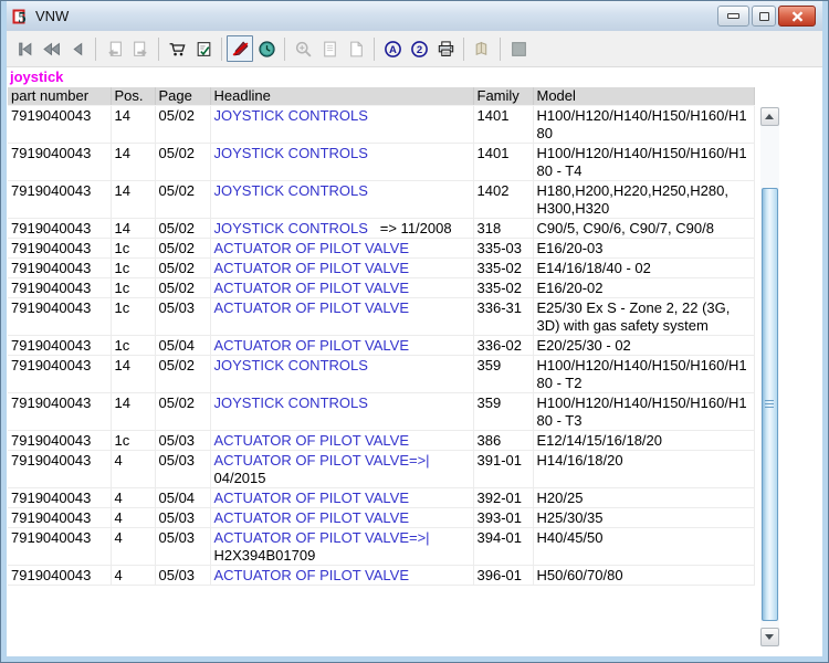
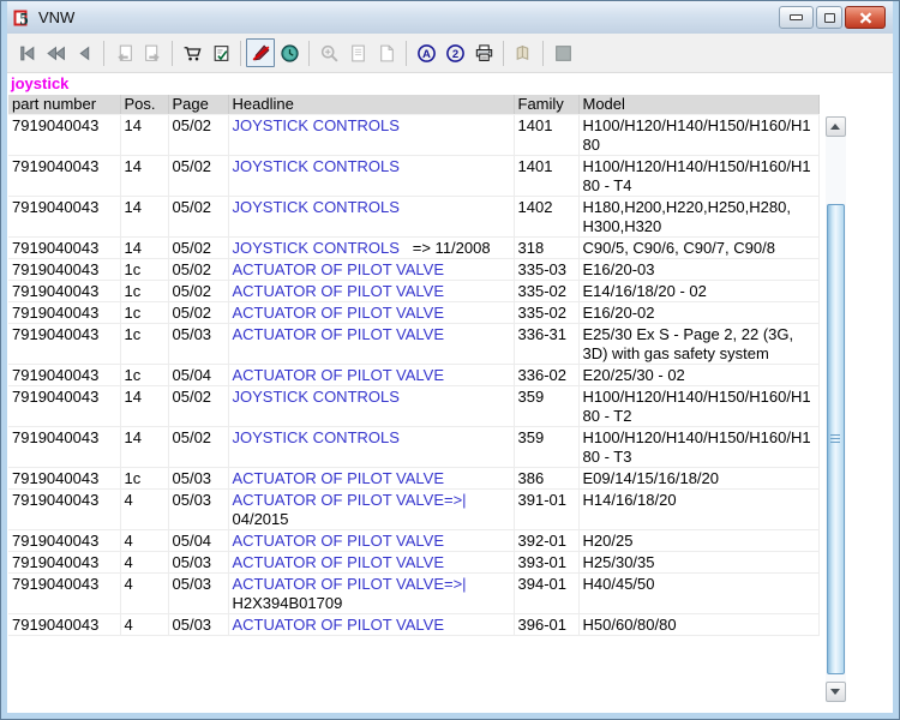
  5
  VNW
  A
  2
  joystick
  part number	Pos.	Page	Headline	Family	Model
  7919040043	14	05/02	JOYSTICK CONTROLS	1401	H100/H120/H140/H150/H160/H180
  7919040043	14	05/02	JOYSTICK CONTROLS	1401	H100/H120/H140/H150/H160/H180 - T4
  7919040043	14	05/02	JOYSTICK CONTROLS	1402	H180,H200,H220,H250,H280, H300,H320
  7919040043	14	05/02	JOYSTICK CONTROLS => 11/2008	318	C90/5, C90/6, C90/7, C90/8
  7919040043	1c	05/02	ACTUATOR OF PILOT VALVE	335-03	E16/20-03
- 7919040043	1c	05/02	ACTUATOR OF PILOT VALVE	335-02	E14/16/18/40 - 02
+ 7919040043	1c	05/02	ACTUATOR OF PILOT VALVE	335-02	E14/16/18/20 - 02
  7919040043	1c	05/02	ACTUATOR OF PILOT VALVE	335-02	E16/20-02
- 7919040043	1c	05/03	ACTUATOR OF PILOT VALVE	336-31	E25/30 Ex S - Zone 2, 22 (3G, 3D) with gas safety system
+ 7919040043	1c	05/03	ACTUATOR OF PILOT VALVE	336-31	E25/30 Ex S - Page 2, 22 (3G, 3D) with gas safety system
  7919040043	1c	05/04	ACTUATOR OF PILOT VALVE	336-02	E20/25/30 - 02
  7919040043	14	05/02	JOYSTICK CONTROLS	359	H100/H120/H140/H150/H160/H180 - T2
  7919040043	14	05/02	JOYSTICK CONTROLS	359	H100/H120/H140/H150/H160/H180 - T3
- 7919040043	1c	05/03	ACTUATOR OF PILOT VALVE	386	E12/14/15/16/18/20
+ 7919040043	1c	05/03	ACTUATOR OF PILOT VALVE	386	E09/14/15/16/18/20
  7919040043	4	05/03	ACTUATOR OF PILOT VALVE=>|04/2015	391-01	H14/16/18/20
  7919040043	4	05/04	ACTUATOR OF PILOT VALVE	392-01	H20/25
  7919040043	4	05/03	ACTUATOR OF PILOT VALVE	393-01	H25/30/35
  7919040043	4	05/03	ACTUATOR OF PILOT VALVE=>|H2X394B01709	394-01	H40/45/50
- 7919040043	4	05/03	ACTUATOR OF PILOT VALVE	396-01	H50/60/70/80
+ 7919040043	4	05/03	ACTUATOR OF PILOT VALVE	396-01	H50/60/80/80
